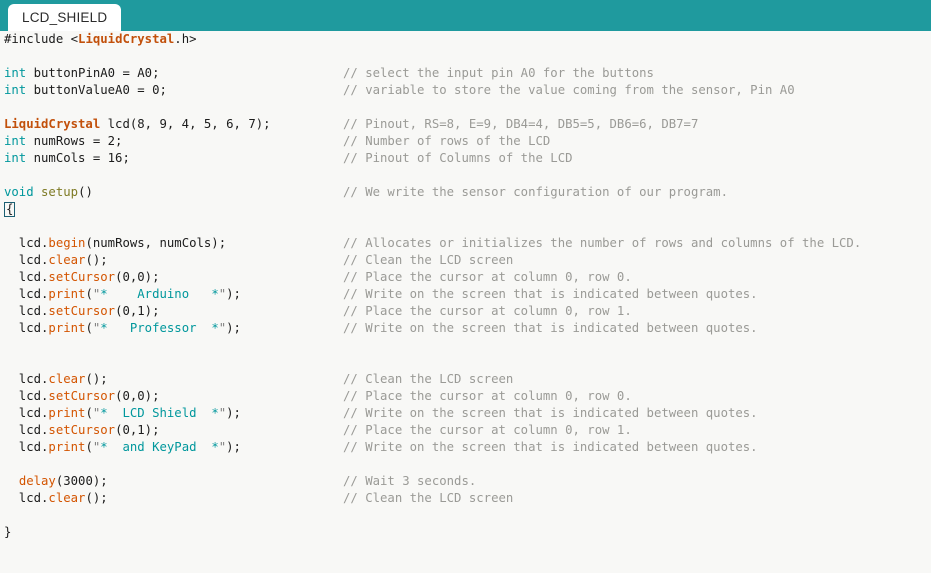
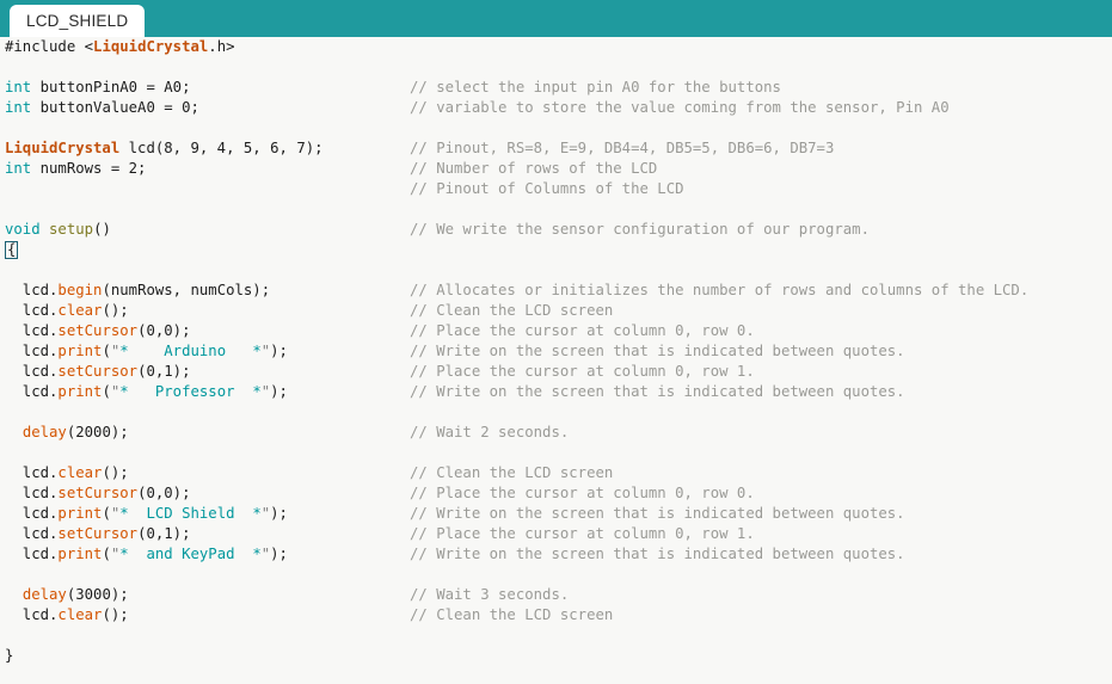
  LCD_SHIELD
  #include <LiquidCrystal.h>
  int buttonPinA0 = A0;
  // select the input pin A0 for the buttons
  int buttonValueA0 = 0;
  // variable to store the value coming from the sensor, Pin A0
  LiquidCrystal lcd(8, 9, 4, 5, 6, 7);
- // Pinout, RS=8, E=9, DB4=4, DB5=5, DB6=6, DB7=7
+ // Pinout, RS=8, E=9, DB4=4, DB5=5, DB6=6, DB7=3
  int numRows = 2;
  // Number of rows of the LCD
- int numCols = 16;
  // Pinout of Columns of the LCD
  void setup()
  // We write the sensor configuration of our program.
  {
  lcd.begin(numRows, numCols);
  // Allocates or initializes the number of rows and columns of the LCD.
  lcd.clear();
  // Clean the LCD screen
  lcd.setCursor(0,0);
  // Place the cursor at column 0, row 0.
  lcd.print("* Arduino *");
  // Write on the screen that is indicated between quotes.
  lcd.setCursor(0,1);
  // Place the cursor at column 0, row 1.
  lcd.print("* Professor *");
  // Write on the screen that is indicated between quotes.
+ delay(2000);
+ // Wait 2 seconds.
  lcd.clear();
  // Clean the LCD screen
  lcd.setCursor(0,0);
  // Place the cursor at column 0, row 0.
  lcd.print("* LCD Shield *");
  // Write on the screen that is indicated between quotes.
  lcd.setCursor(0,1);
  // Place the cursor at column 0, row 1.
  lcd.print("* and KeyPad *");
  // Write on the screen that is indicated between quotes.
  delay(3000);
  // Wait 3 seconds.
  lcd.clear();
  // Clean the LCD screen
  }
